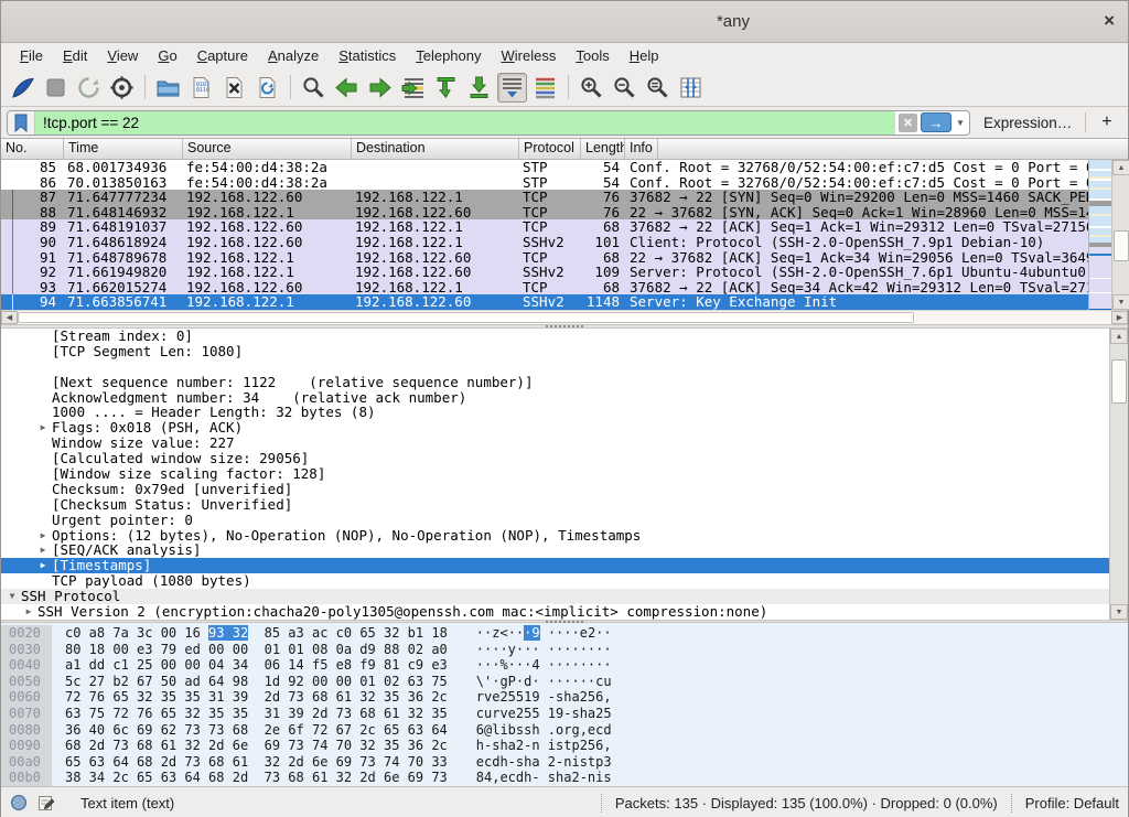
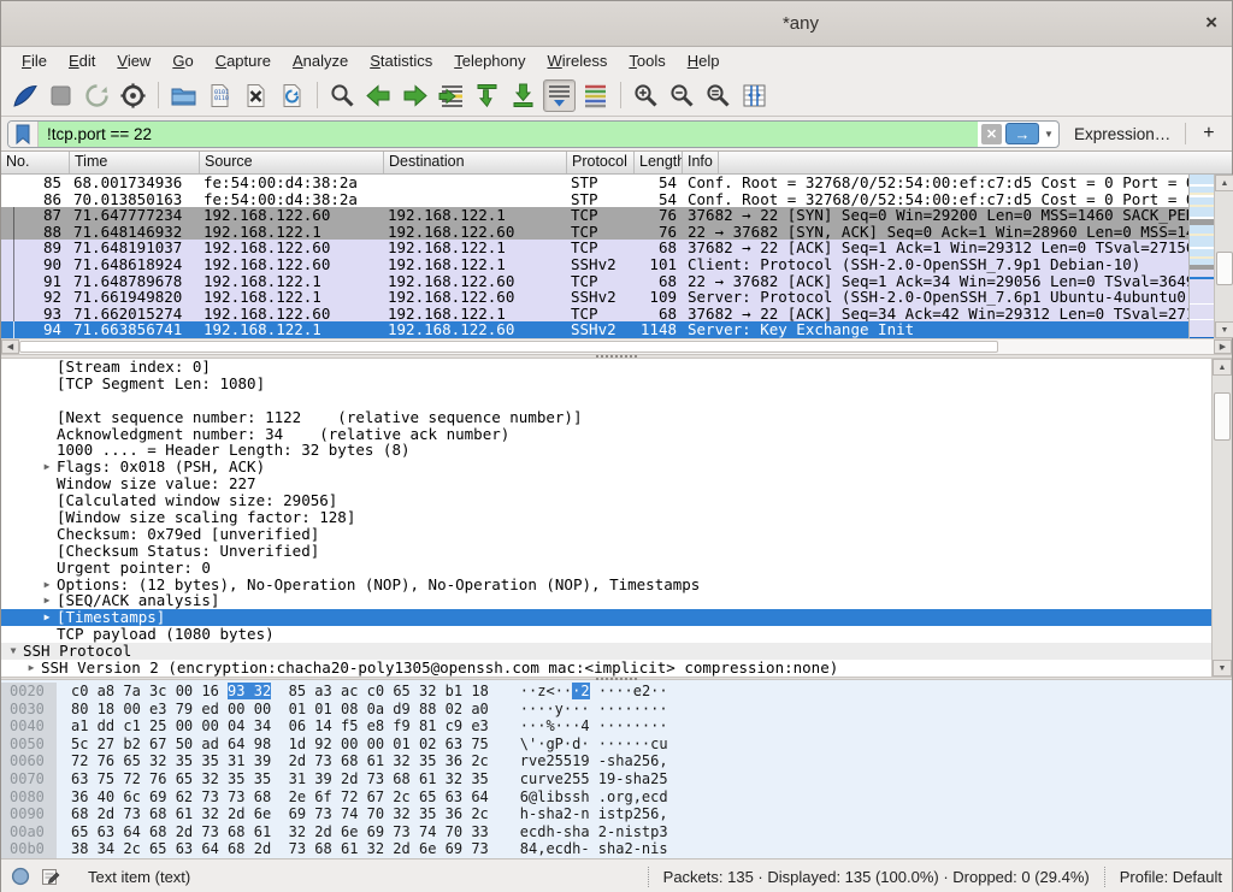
  *any
  ×
  File
  Edit
  View
  Go
  Capture
  Analyze
  Statistics
  Telephony
  Wireless
  Tools
  Help
  !tcp.port == 22
  ✕
  →
  ▼
  Expression…
  +
  No.
  Time
  Source
  Destination
  Protocol
  Length
  Info
  85
  68.001734936
  fe:54:00:d4:38:2a
  STP
  54
  Conf. Root = 32768/0/52:54:00:ef:c7:d5 Cost = 0 Port =
  86
  70.013850163
  fe:54:00:d4:38:2a
  STP
  54
  Conf. Root = 32768/0/52:54:00:ef:c7:d5 Cost = 0 Port =
  87
  71.647777234
  192.168.122.60
  192.168.122.1
  TCP
  76
  37682 → 22 [SYN] Seq=0 Win=29200 Len=0 MSS=1460 SACK_PE
  88
  71.648146932
  192.168.122.1
  192.168.122.60
  TCP
  76
  22 → 37682 [SYN, ACK] Seq=0 Ack=1 Win=28960 Len=0 MSS=1
  89
  71.648191037
  192.168.122.60
  192.168.122.1
  TCP
  68
  37682 → 22 [ACK] Seq=1 Ack=1 Win=29312 Len=0 TSval=2715
  90
  71.648618924
  192.168.122.60
  192.168.122.1
  SSHv2
  101
  Client: Protocol (SSH-2.0-OpenSSH_7.9p1 Debian-10)
  91
  71.648789678
  192.168.122.1
  192.168.122.60
  TCP
  68
  22 → 37682 [ACK] Seq=1 Ack=34 Win=29056 Len=0 TSval=364
  92
  71.661949820
  192.168.122.1
  192.168.122.60
  SSHv2
  109
  Server: Protocol (SSH-2.0-OpenSSH_7.6p1 Ubuntu-4ubuntu0
  93
  71.662015274
  192.168.122.60
  192.168.122.1
  TCP
  68
  37682 → 22 [ACK] Seq=34 Ack=42 Win=29312 Len=0 TSval=27
  94
  71.663856741
  192.168.122.1
  192.168.122.60
  SSHv2
  1148
  Server: Key Exchange Init
  [Stream index: 0]
  [TCP Segment Len: 1080]
  [Next sequence number: 1122 (relative sequence number)]
  Acknowledgment number: 34 (relative ack number)
  1000 .... = Header Length: 32 bytes (8)
  ▶
  Flags: 0x018 (PSH, ACK)
  Window size value: 227
  [Calculated window size: 29056]
  [Window size scaling factor: 128]
  Checksum: 0x79ed [unverified]
  [Checksum Status: Unverified]
  Urgent pointer: 0
  ▶
  Options: (12 bytes), No-Operation (NOP), No-Operation (NOP), Timestamps
  ▶
  [SEQ/ACK analysis]
  ▶
  [Timestamps]
  TCP payload (1080 bytes)
  ▼
  SSH Protocol
  ▶
  SSH Version 2 (encryption:chacha20-poly1305@openssh.com mac:<implicit> compression:none)
  0020
  c0 a8 7a 3c 00 16 93 32 85 a3 ac c0 65 32 b1 18
- ··z<···9 ····e2··
+ ··z<···2 ····e2··
  0030
  80 18 00 e3 79 ed 00 00 01 01 08 0a d9 88 02 a0
  ····y··· ········
  0040
  a1 dd c1 25 00 00 04 34 06 14 f5 e8 f9 81 c9 e3
  ···%···4 ········
  0050
  5c 27 b2 67 50 ad 64 98 1d 92 00 00 01 02 63 75
  \'·gP·d· ······cu
  0060
  72 76 65 32 35 35 31 39 2d 73 68 61 32 35 36 2c
  rve25519 -sha256,
  0070
  63 75 72 76 65 32 35 35 31 39 2d 73 68 61 32 35
  curve255 19-sha25
  0080
  36 40 6c 69 62 73 73 68 2e 6f 72 67 2c 65 63 64
  6@libssh .org,ecd
  0090
  68 2d 73 68 61 32 2d 6e 69 73 74 70 32 35 36 2c
  h-sha2-n istp256,
  00a0
  65 63 64 68 2d 73 68 61 32 2d 6e 69 73 74 70 33
  ecdh-sha 2-nistp3
  00b0
  38 34 2c 65 63 64 68 2d 73 68 61 32 2d 6e 69 73
  84,ecdh- sha2-nis
  Text item (text)
- Packets: 135 · Displayed: 135 (100.0%) · Dropped: 0 (0.0%)
+ Packets: 135 · Displayed: 135 (100.0%) · Dropped: 0 (29.4%)
  Profile: Default
